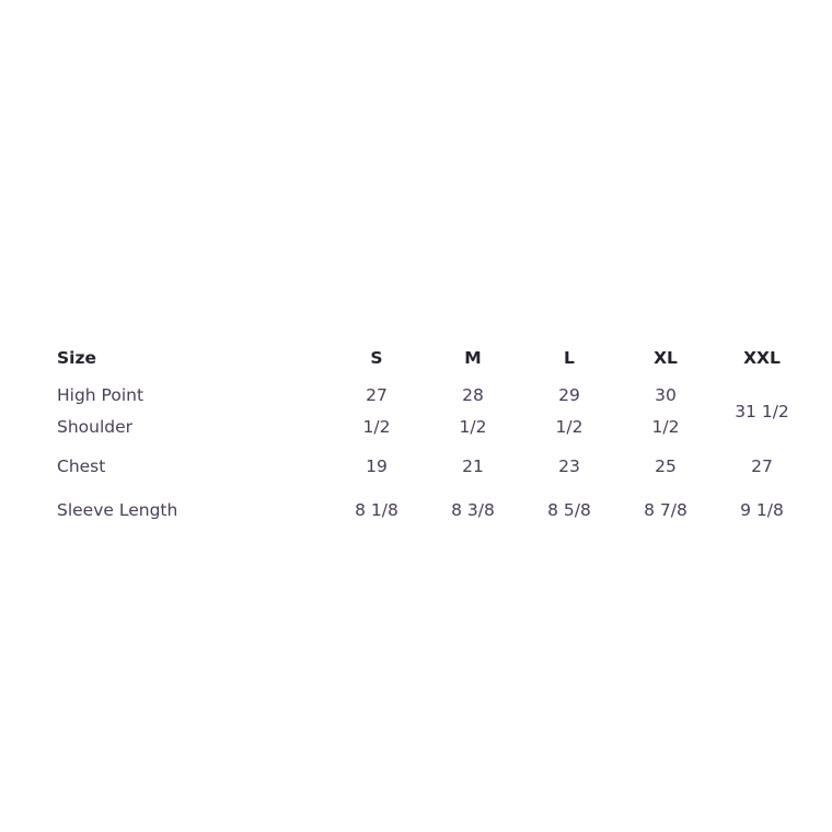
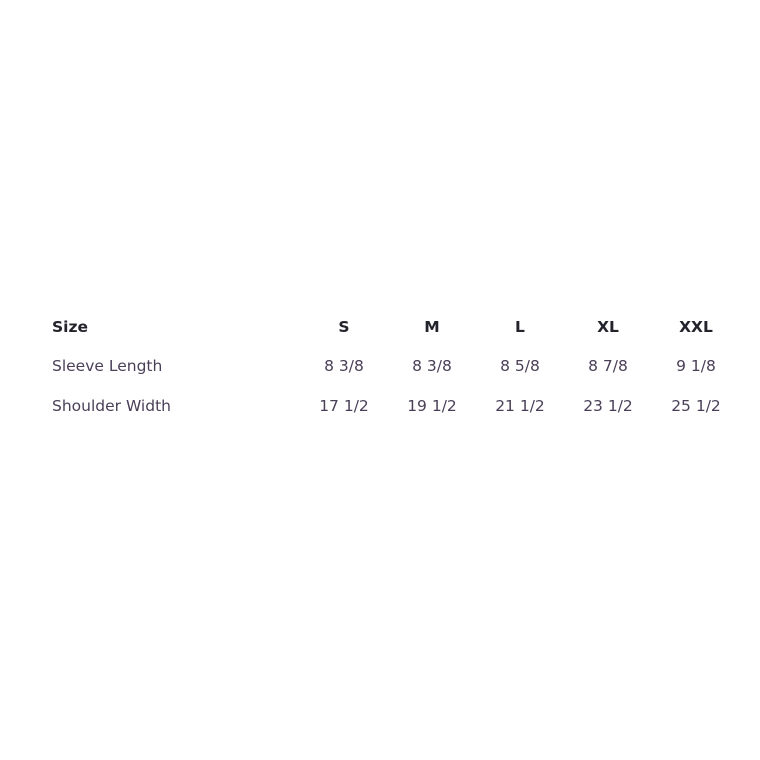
  Size	S	M	L	XL	XXL
- High Point Shoulder	27 1/2	28 1/2	29 1/2	30 1/2	31 1/2
- Chest	19	21	23	25	27
- Sleeve Length	8 1/8	8 3/8	8 5/8	8 7/8	9 1/8
+ Sleeve Length	8 3/8	8 3/8	8 5/8	8 7/8	9 1/8
+ Shoulder Width	17 1/2	19 1/2	21 1/2	23 1/2	25 1/2
